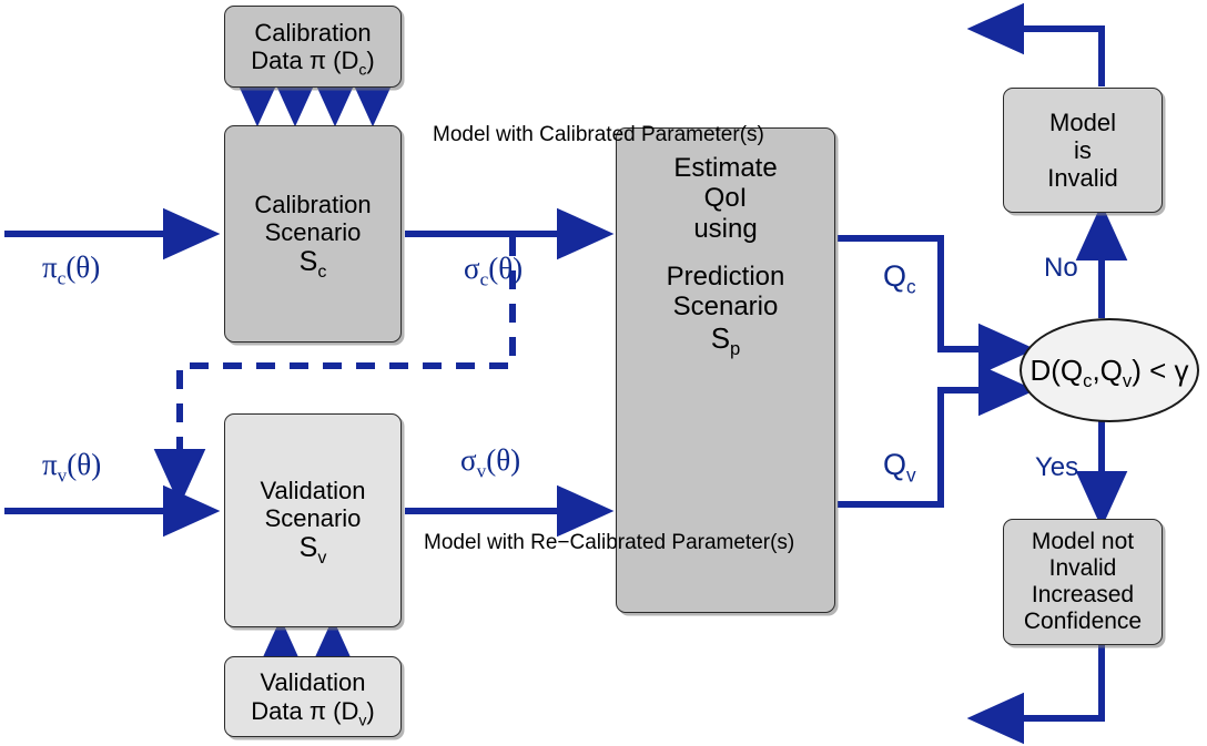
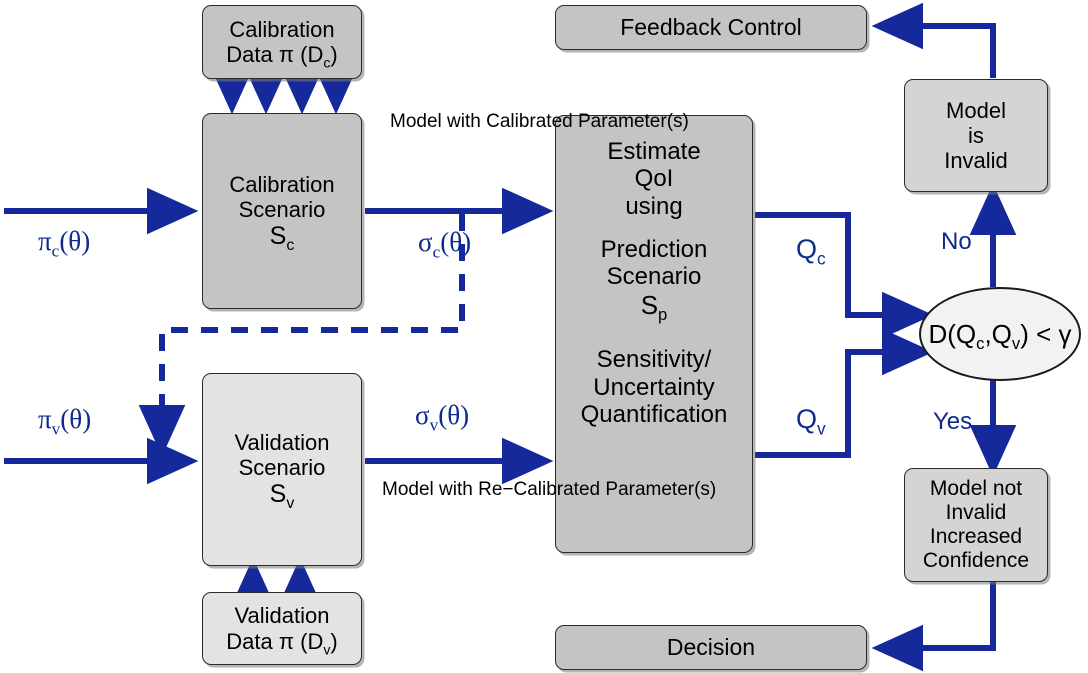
  Calibration
  Data π (Dc)
  Calibration
  Scenario
  Sc
  Validation
  Scenario
  Sv
  Validation
  Data π (Dv)
  Estimate
  QoI
  using
  Prediction
  Scenario
  Sp
+ Sensitivity/
+ Uncertainty
+ Quantification
+ Feedback Control
+ Decision
  Model
  is
  Invalid
  Model not
  Invalid
  Increased
  Confidence
  D(Qc,Qv) < γ
  πc(θ)
  πv(θ)
  σc(θ)
  σv(θ)
  Model with Calibrated Parameter(s)
  Model with Re−Calibrated Parameter(s)
  Qc
  Qv
  No
  Yes
